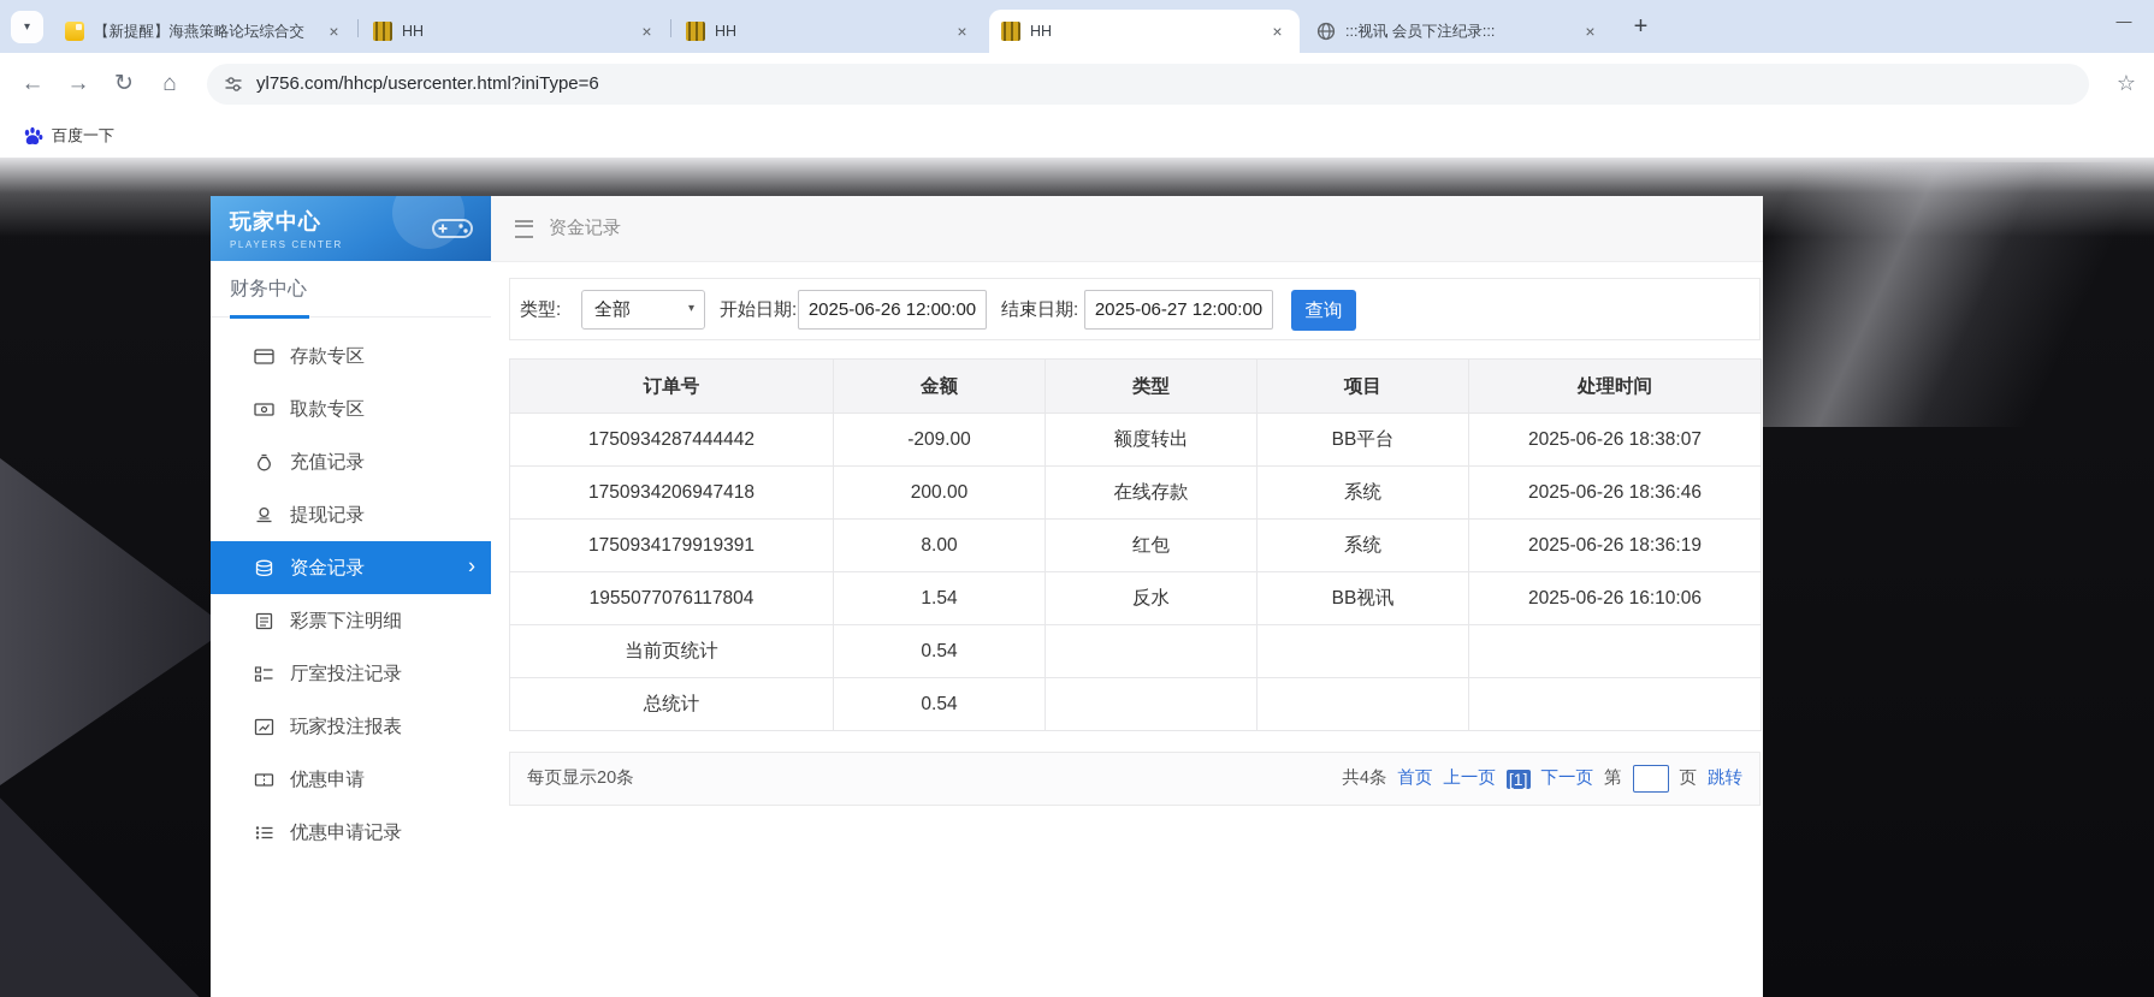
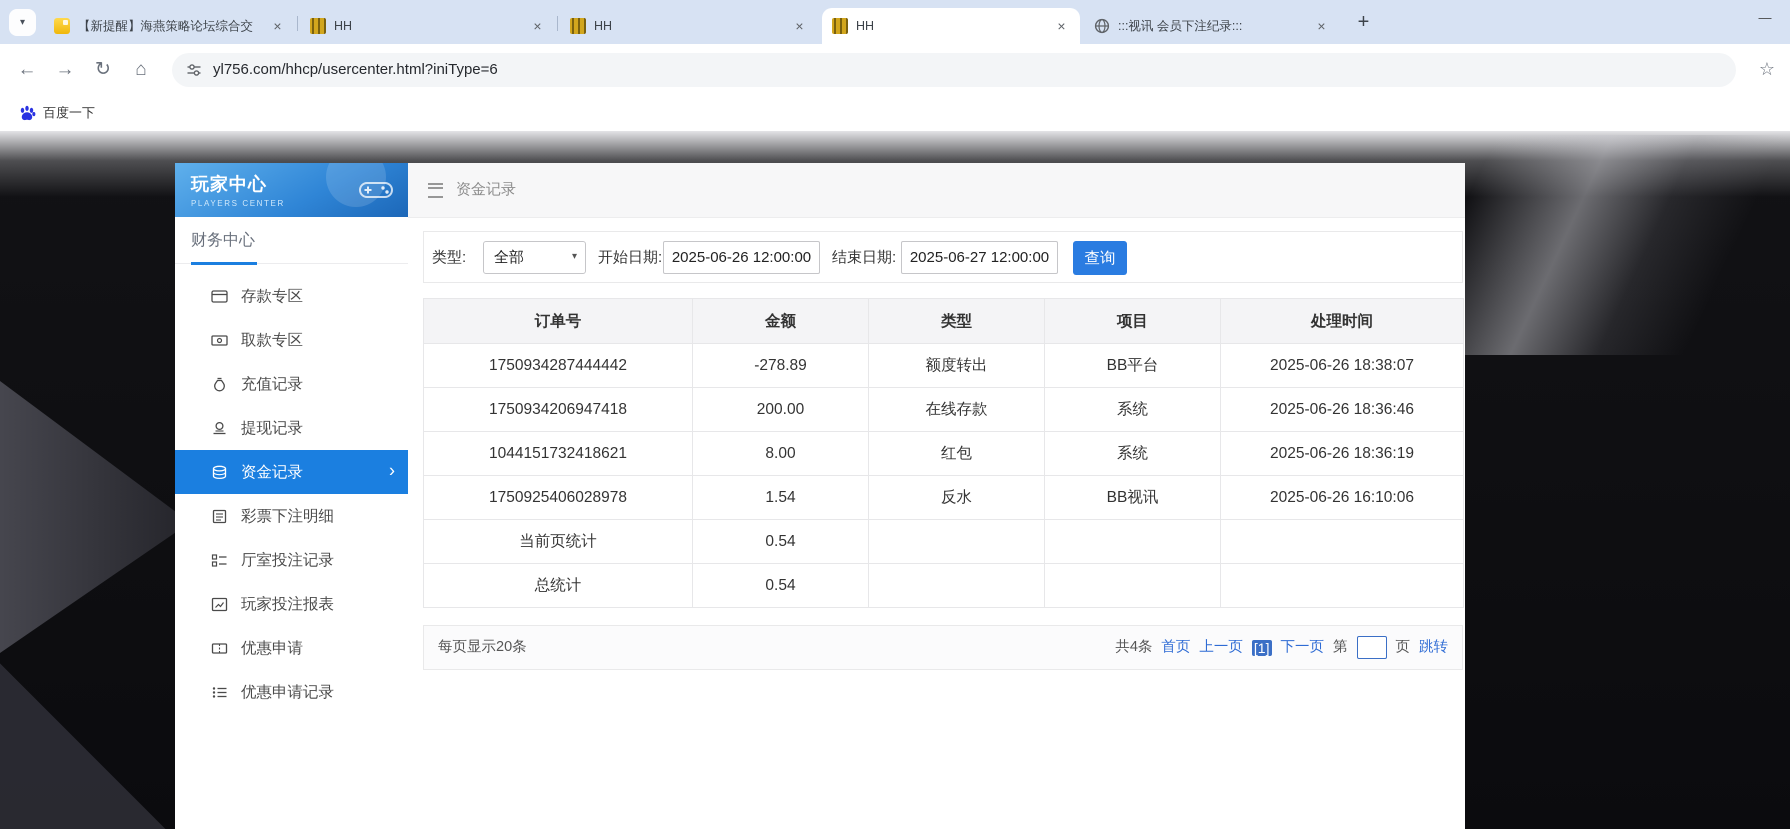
  ▾
  【新提醒】海燕策略论坛综合交
  ×
  HH
  ×
  HH
  ×
  HH
  ×
  :::视讯 会员下注纪录:::
  ×
  +
  —
  ←
  →
  ↻
  ⌂
  yl756.com/hhcp/usercenter.html?iniType=6
  ☆
  百度一下
  玩家中心
  PLAYERS CENTER
  财务中心
  存款专区
  取款专区
  充值记录
  提现记录
  资金记录
  ›
  彩票下注明细
  厅室投注记录
  玩家投注报表
  优惠申请
  优惠申请记录
  资金记录
  类型:
  全部
  ▾
  开始日期:
  2025-06-26 12:00:00
  结束日期:
  2025-06-27 12:00:00
  查询
  订单号	金额	类型	项目	处理时间
- 1750934287444442	-209.00	额度转出	BB平台	2025-06-26 18:38:07
+ 1750934287444442	-278.89	额度转出	BB平台	2025-06-26 18:38:07
  1750934206947418	200.00	在线存款	系统	2025-06-26 18:36:46
- 1750934179919391	8.00	红包	系统	2025-06-26 18:36:19
+ 1044151732418621	8.00	红包	系统	2025-06-26 18:36:19
- 1955077076117804	1.54	反水	BB视讯	2025-06-26 16:10:06
+ 1750925406028978	1.54	反水	BB视讯	2025-06-26 16:10:06
  当前页统计	0.54
  总统计	0.54
  每页显示20条
  共4条
  首页
  上一页
  [1]
  下一页
  第
  页
  跳转
